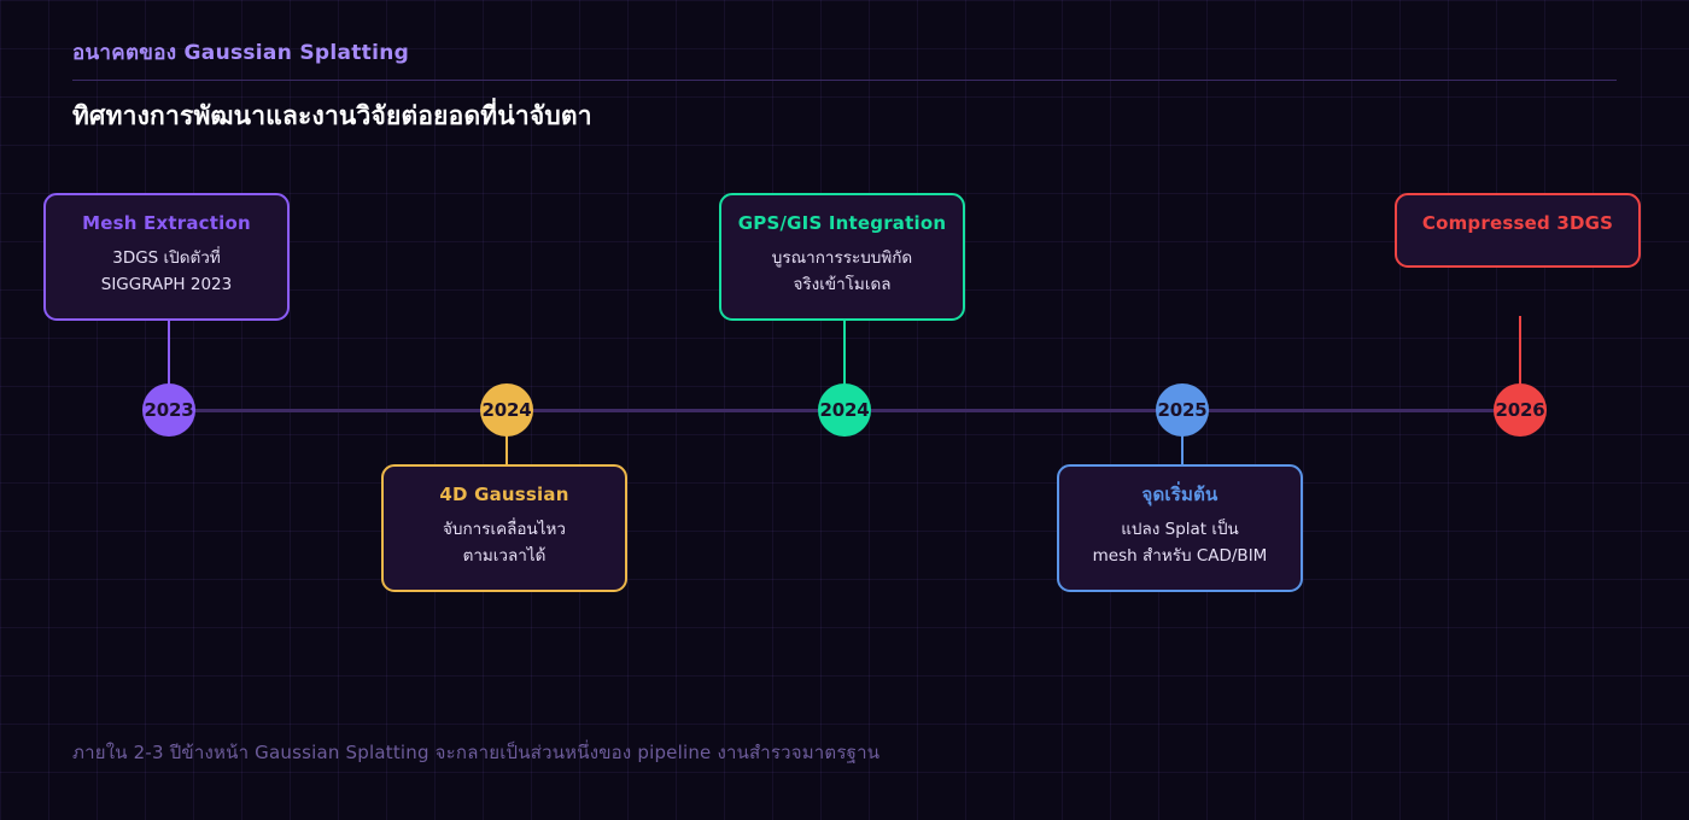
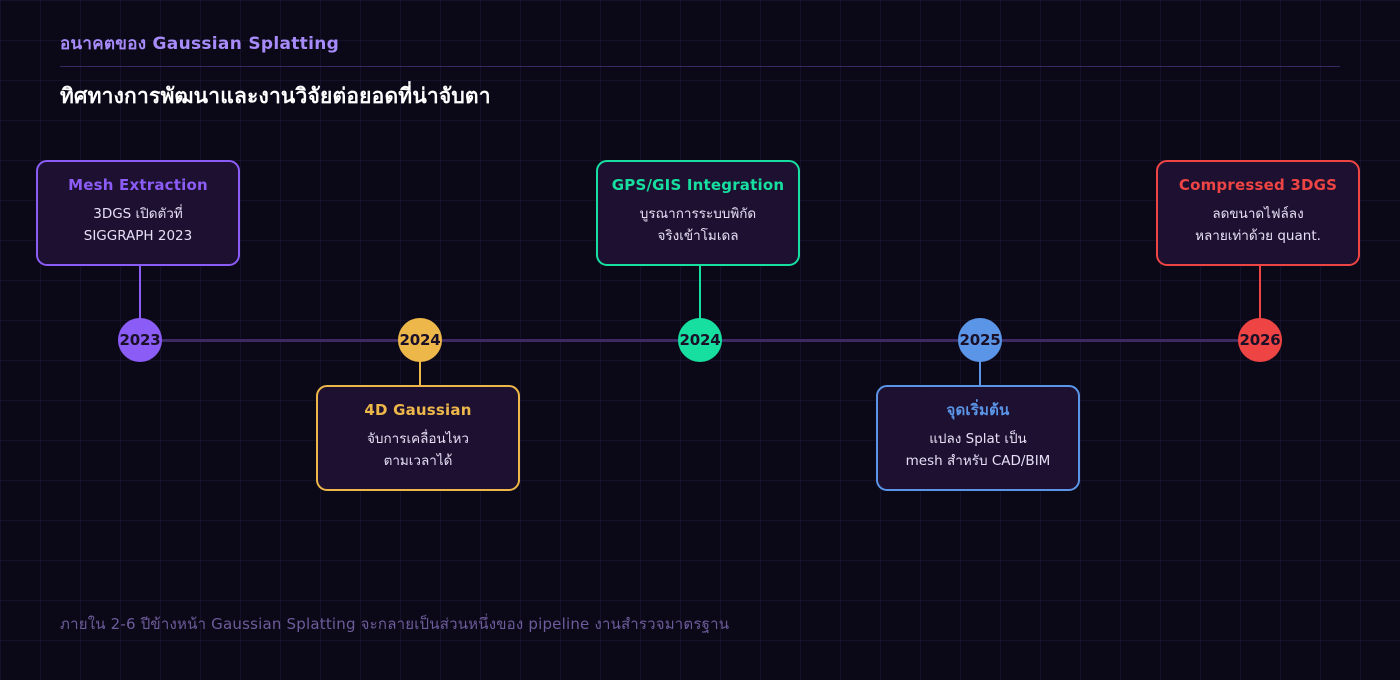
  อนาคตของ Gaussian Splatting
  ทิศทางการพัฒนาและงานวิจัยต่อยอดที่น่าจับตา
  Mesh Extraction
  3DGS เปิดตัวที่
  SIGGRAPH 2023
  2023
  4D Gaussian
  จับการเคลื่อนไหว
  ตามเวลาได้
  2024
  GPS/GIS Integration
  บูรณาการระบบพิกัด
  จริงเข้าโมเดล
  2024
  จุดเริ่มต้น
  แปลง Splat เป็น
  mesh สำหรับ CAD/BIM
  2025
  Compressed 3DGS
+ ลดขนาดไฟล์ลง
+ หลายเท่าด้วย quant.
  2026
- ภายใน 2-3 ปีข้างหน้า Gaussian Splatting จะกลายเป็นส่วนหนึ่งของ pipeline งานสำรวจมาตรฐาน
+ ภายใน 2-6 ปีข้างหน้า Gaussian Splatting จะกลายเป็นส่วนหนึ่งของ pipeline งานสำรวจมาตรฐาน
